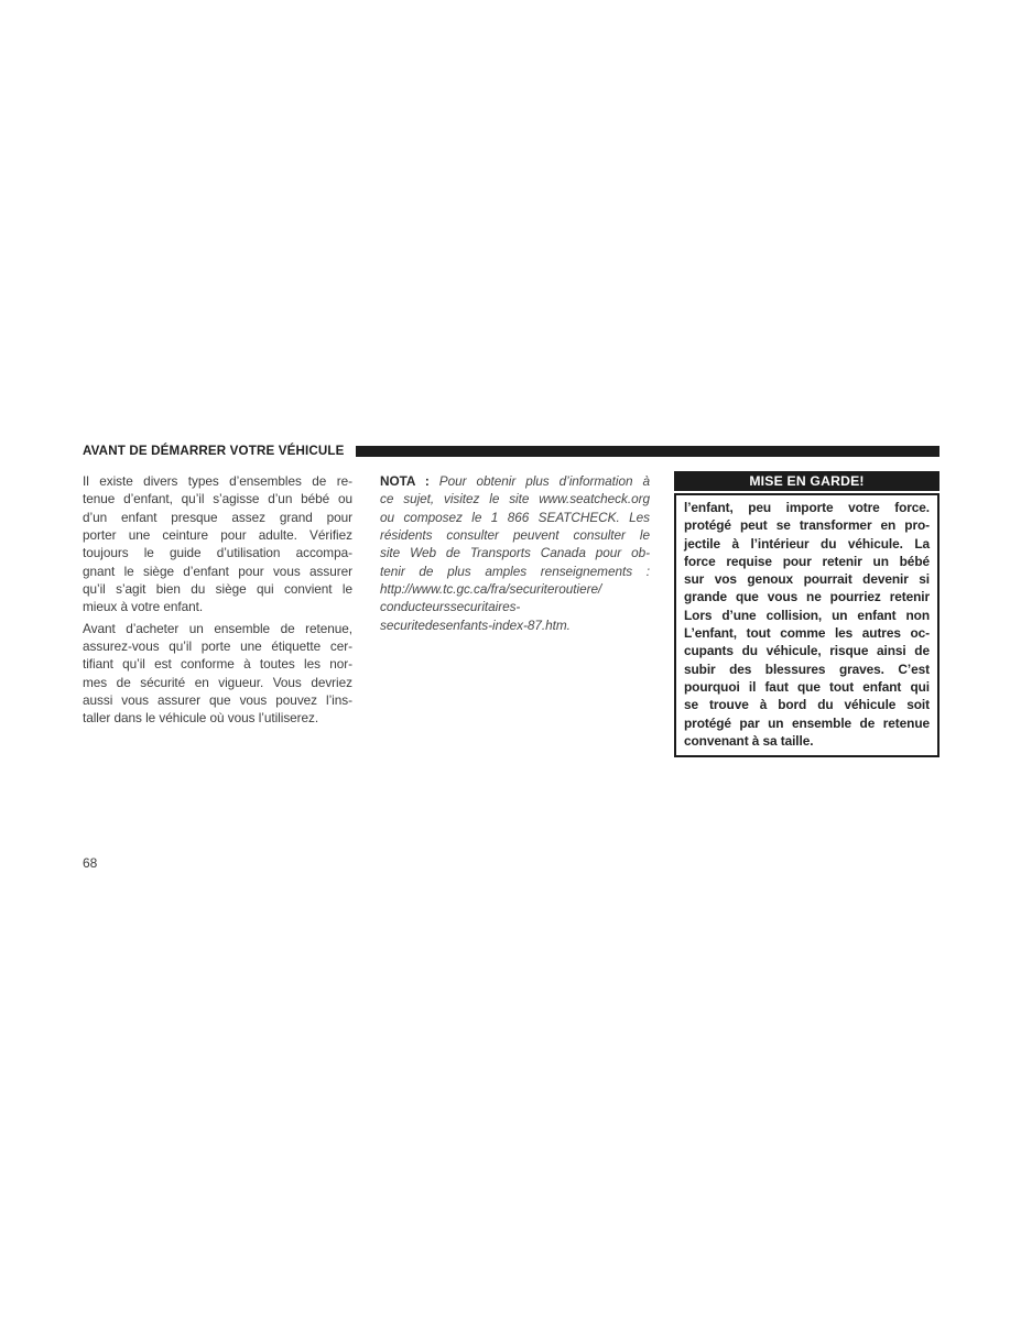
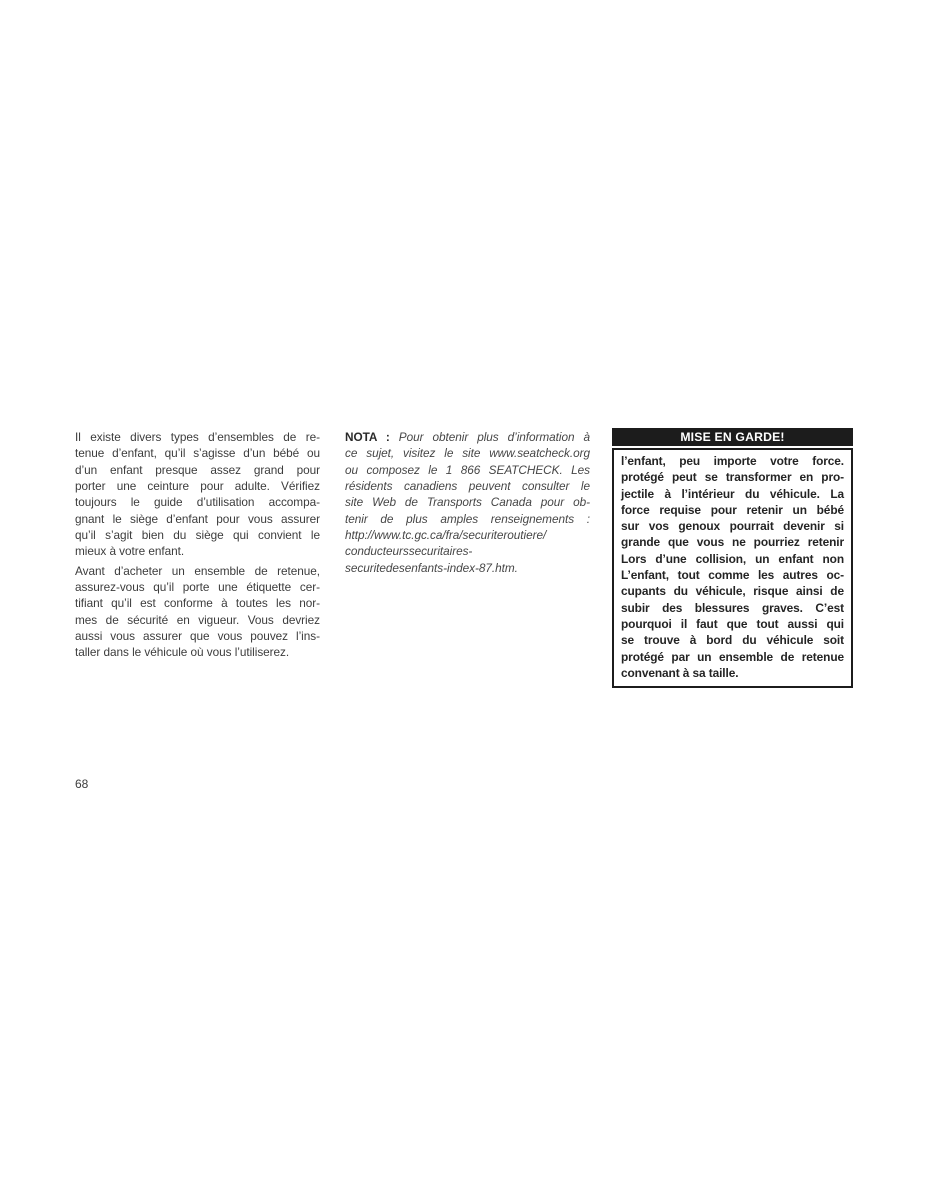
- AVANT DE DÉMARRER VOTRE VÉHICULE
  Il existe divers types d’ensembles de re-
  tenue d’enfant, qu’il s’agisse d’un bébé ou
  d’un enfant presque assez grand pour
  porter une ceinture pour adulte. Vérifiez
  toujours le guide d’utilisation accompa-
  gnant le siège d’enfant pour vous assurer
  qu’il s’agit bien du siège qui convient le
  mieux à votre enfant.
  Avant d’acheter un ensemble de retenue,
  assurez-vous qu’il porte une étiquette cer-
  tifiant qu’il est conforme à toutes les nor-
  mes de sécurité en vigueur. Vous devriez
  aussi vous assurer que vous pouvez l’ins-
  taller dans le véhicule où vous l’utiliserez.
  NOTA : Pour obtenir plus d’information à
  ce sujet, visitez le site www.seatcheck.org
  ou composez le 1 866 SEATCHECK. Les
- résidents consulter peuvent consulter le
+ résidents canadiens peuvent consulter le
  site Web de Transports Canada pour ob-
  tenir de plus amples renseignements :
  http://www.tc.gc.ca/fra/securiteroutiere/
  conducteurssecuritaires-
  securitedesenfants-index-87.htm.
  MISE EN GARDE!
  l’enfant, peu importe votre force.
  protégé peut se transformer en pro-
  jectile à l’intérieur du véhicule. La
  force requise pour retenir un bébé
  sur vos genoux pourrait devenir si
  grande que vous ne pourriez retenir
  Lors d’une collision, un enfant non
  L’enfant, tout comme les autres oc-
  cupants du véhicule, risque ainsi de
  subir des blessures graves. C’est
- pourquoi il faut que tout enfant qui
+ pourquoi il faut que tout aussi qui
  se trouve à bord du véhicule soit
  protégé par un ensemble de retenue
  convenant à sa taille.
  68
